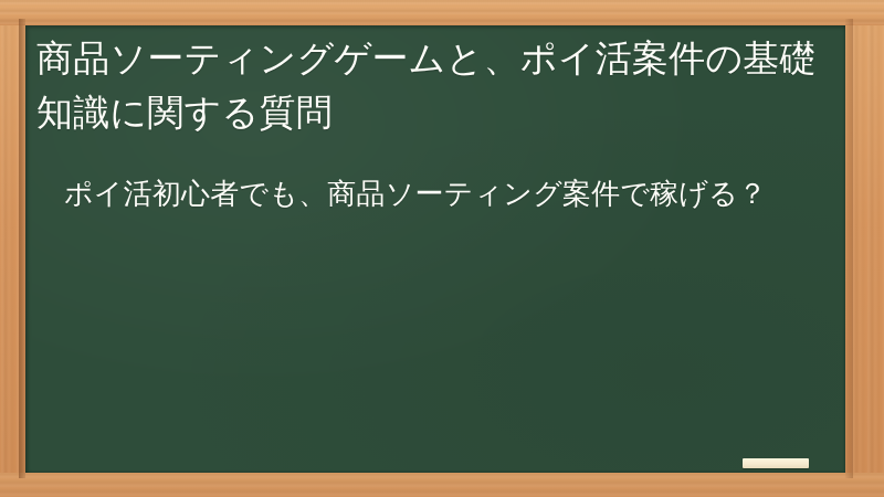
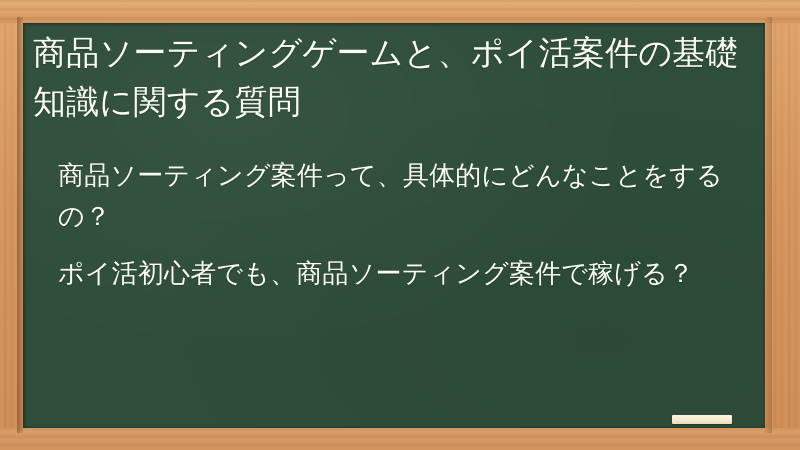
  商品ソーティングゲームと、ポイ活案件の基礎知識に関する質問
+ 商品ソーティング案件って、具体的にどんなことをするの？
  ポイ活初心者でも、商品ソーティング案件で稼げる？
